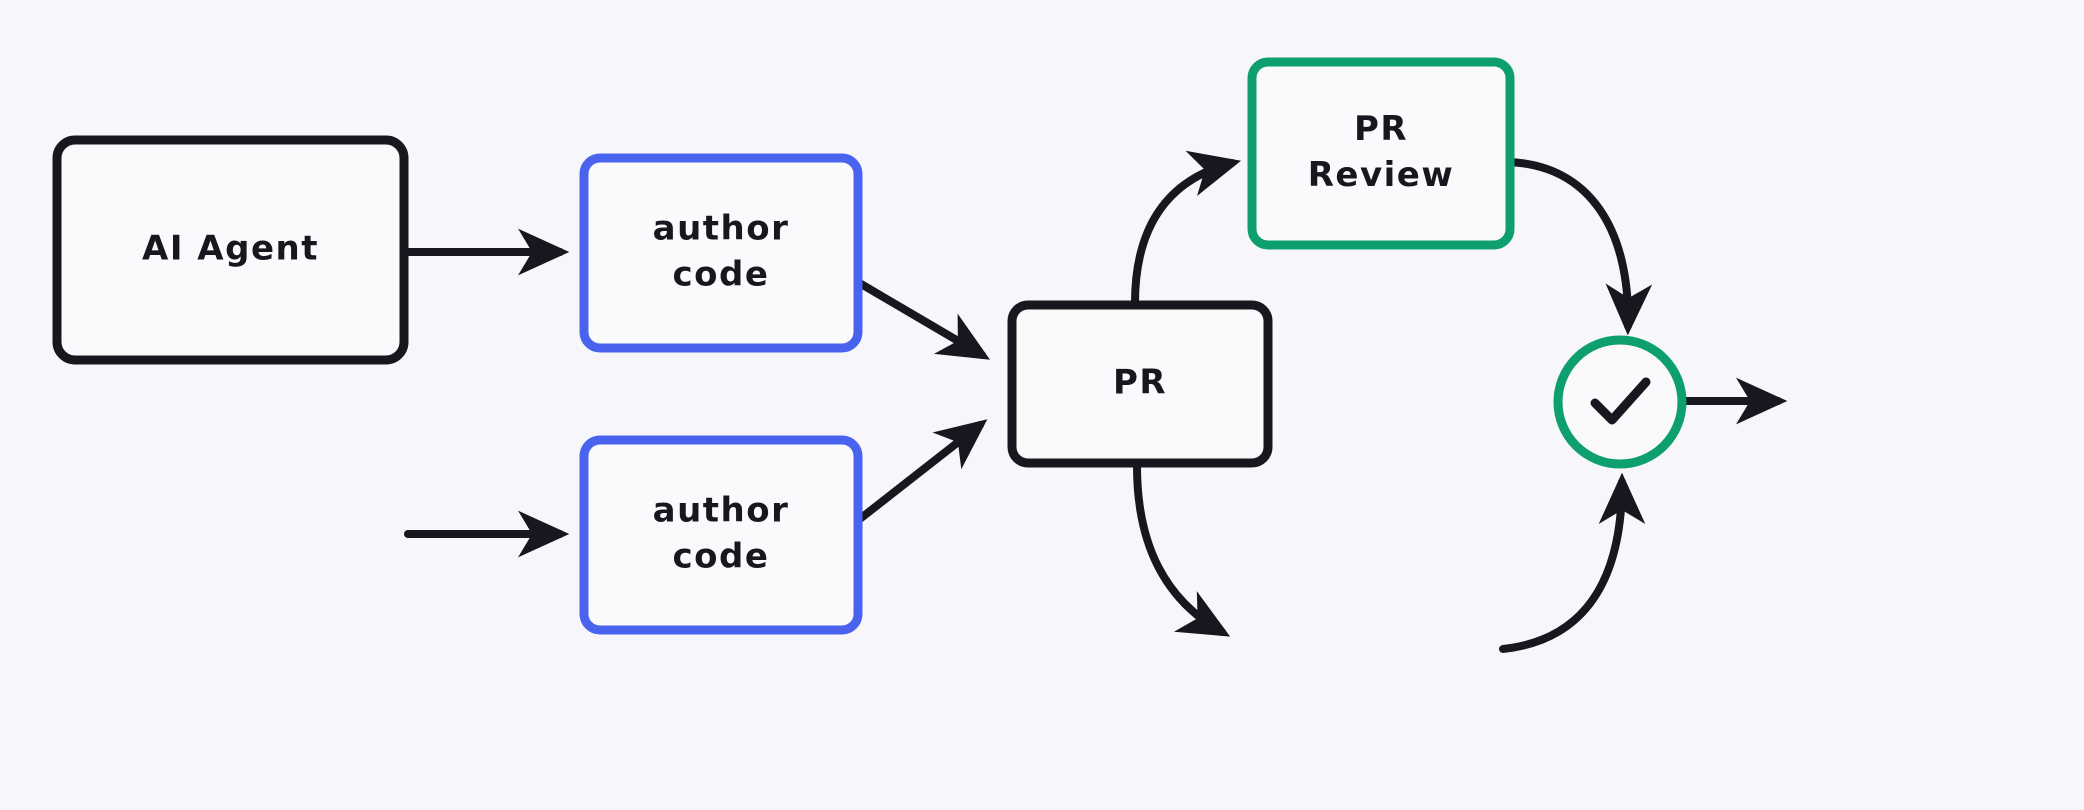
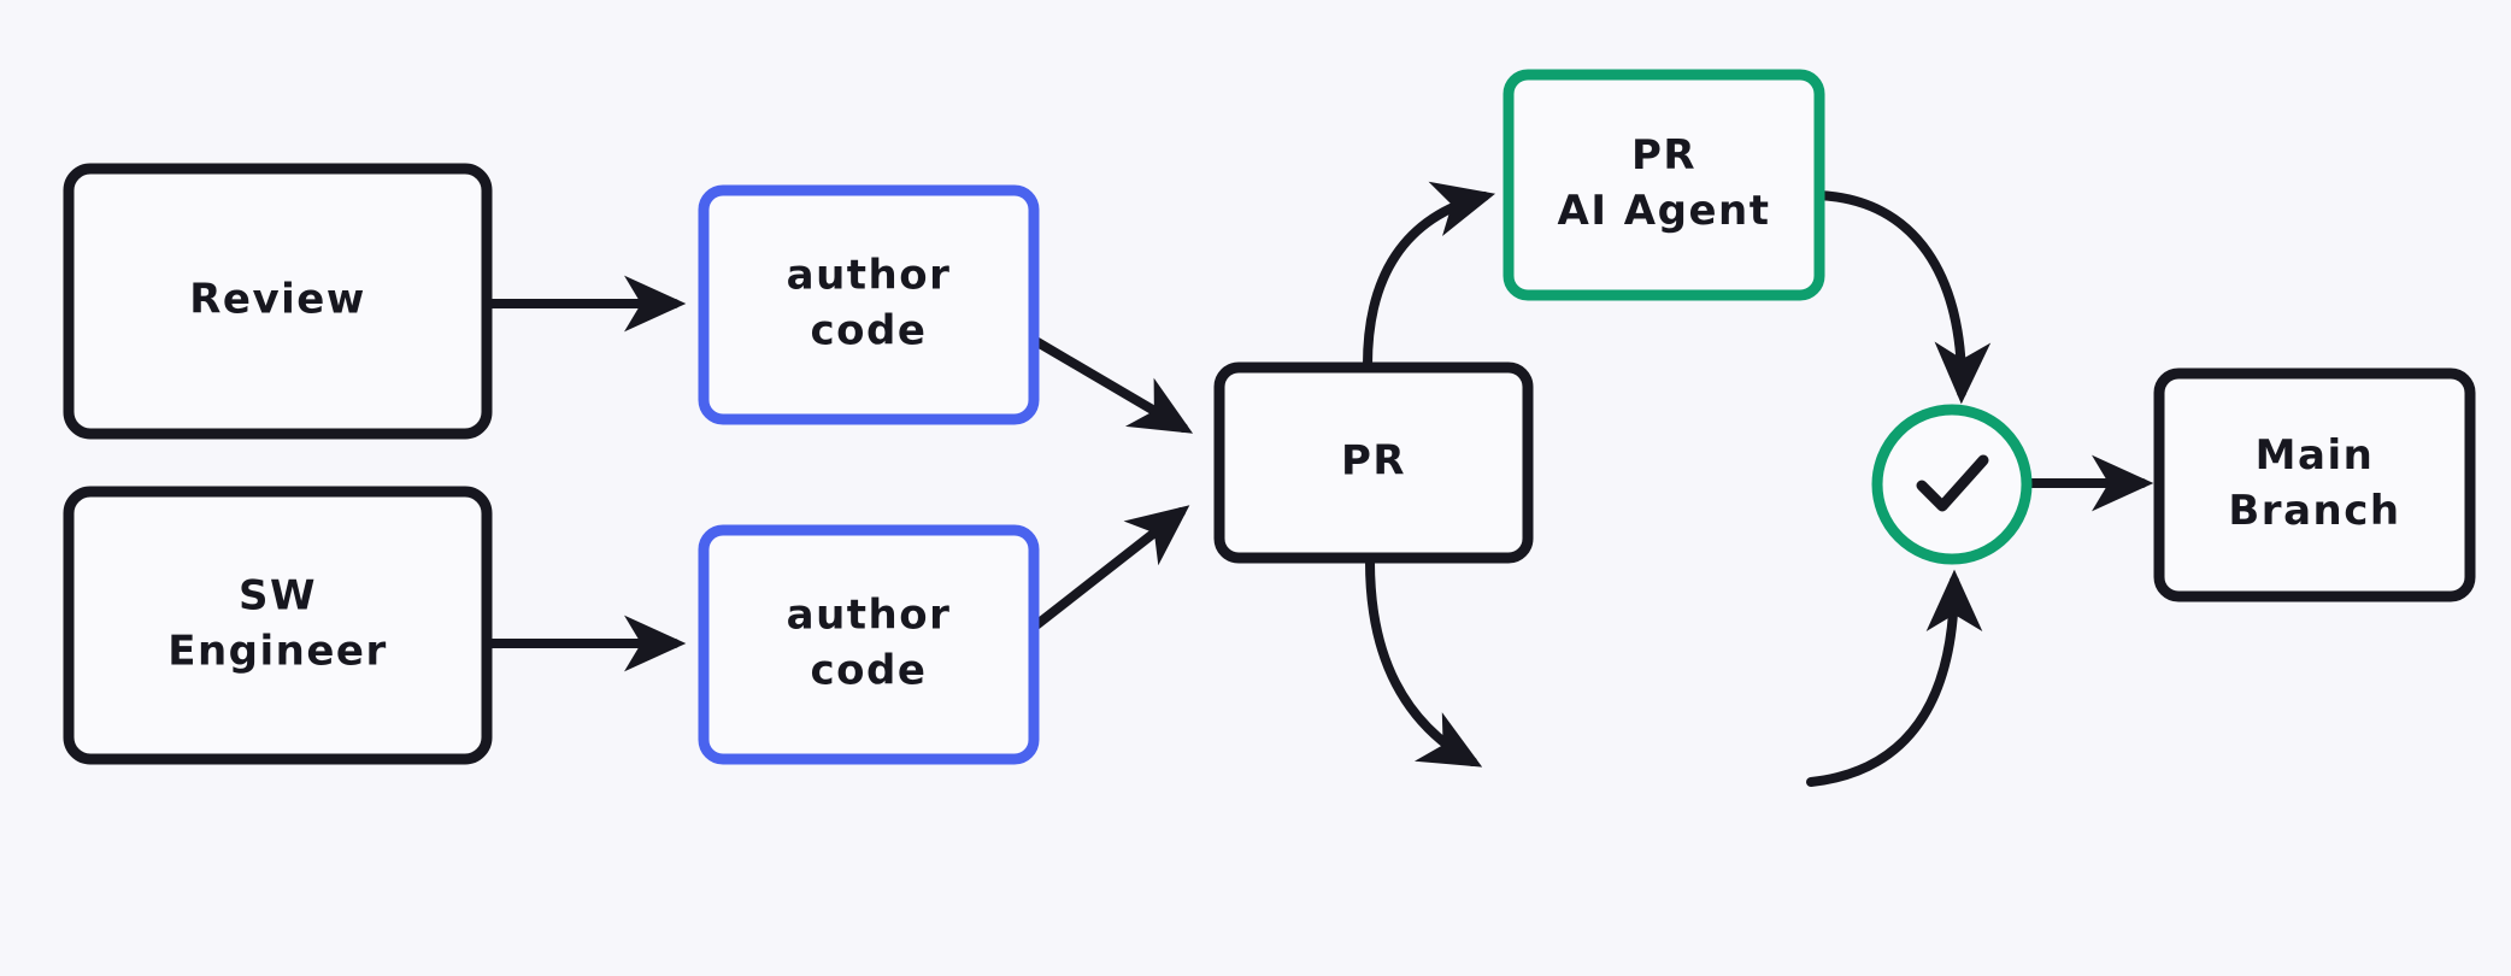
- AI Agent
+ Review
+ SW
+ Engineer
  author
  code
  author
  code
  PR
  PR
- Review
+ AI Agent
+ Main
+ Branch
